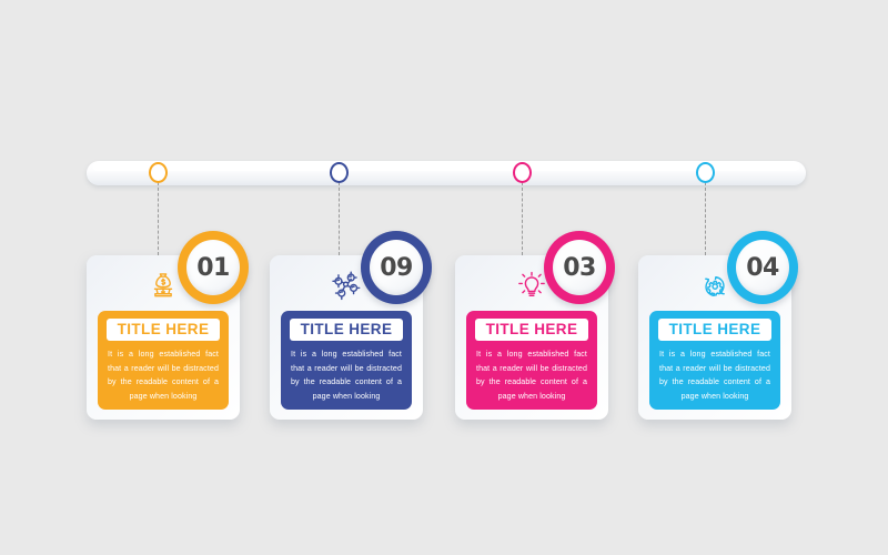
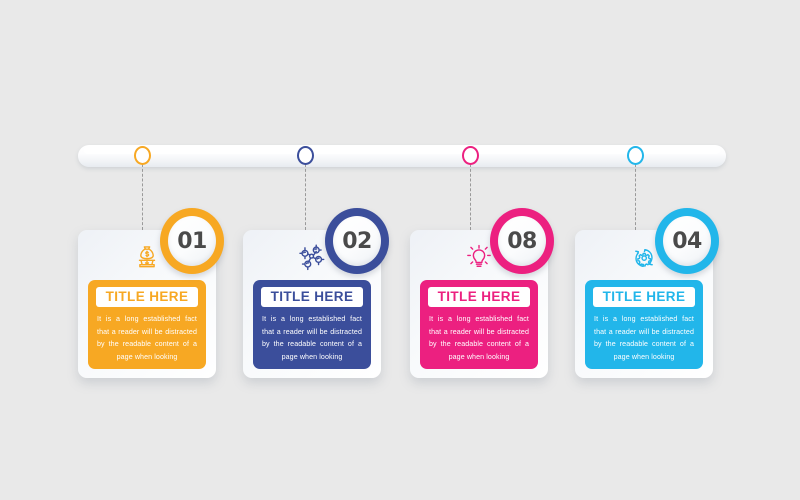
  TITLE HERE
  It is a long established fact that a reader will be distracted by the readable content of a page when looking
  01
  TITLE HERE
  It is a long established fact that a reader will be distracted by the readable content of a page when looking
- 09
+ 02
  TITLE HERE
  It is a long established fact that a reader will be distracted by the readable content of a page when looking
- 03
+ 08
  TITLE HERE
  It is a long established fact that a reader will be distracted by the readable content of a page when looking
  04
